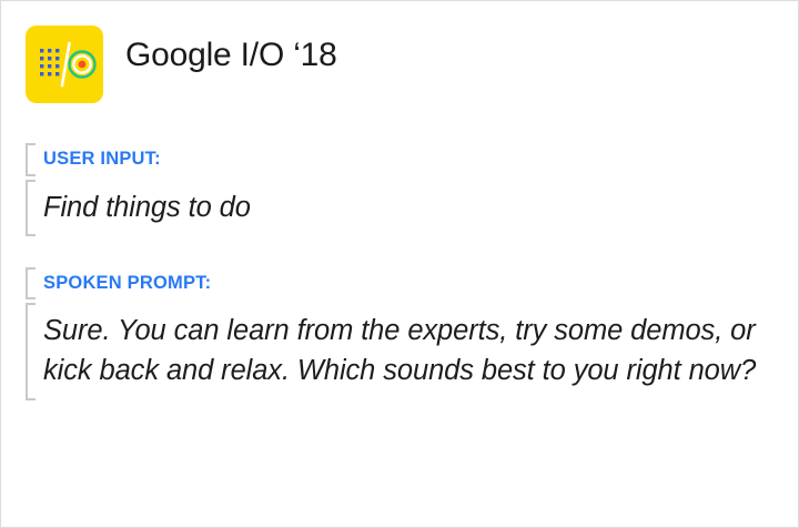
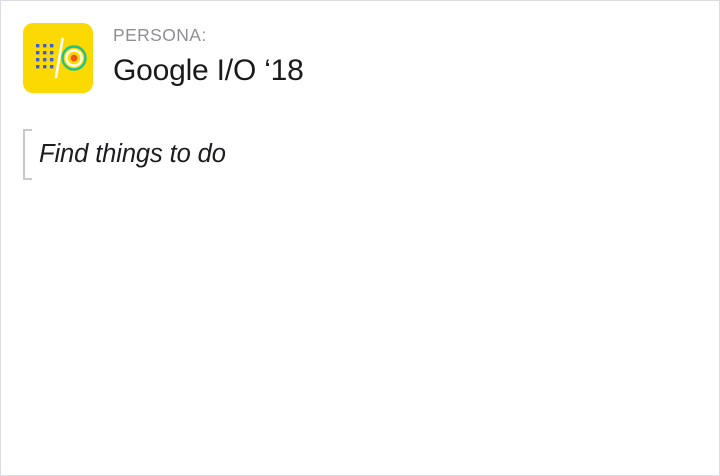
+ PERSONA:
  Google I/O ‘18
- USER INPUT:
  Find things to do
- SPOKEN PROMPT:
- Sure. You can learn from the experts, try some demos, or kick back and relax. Which sounds best to you right now?
